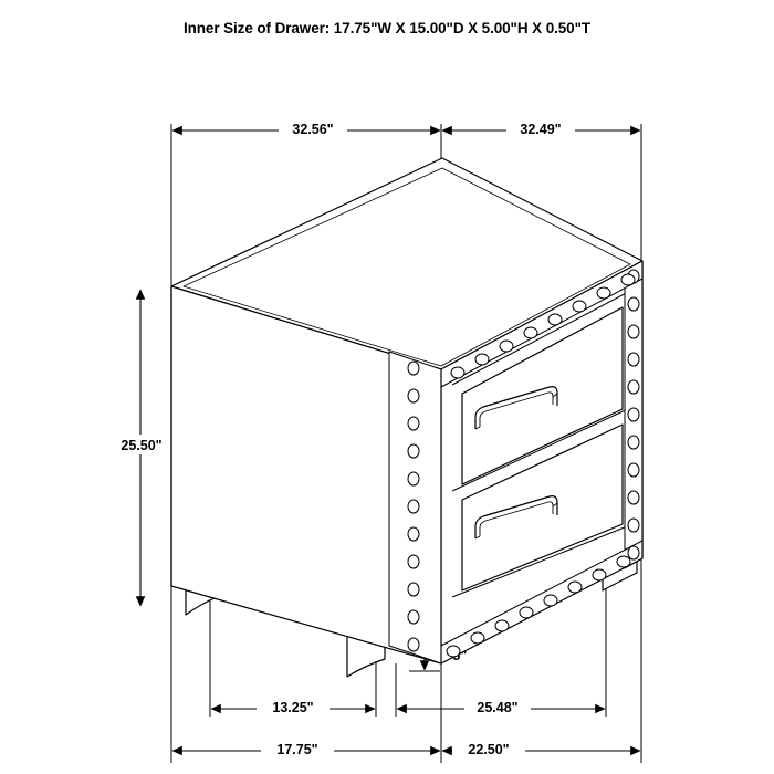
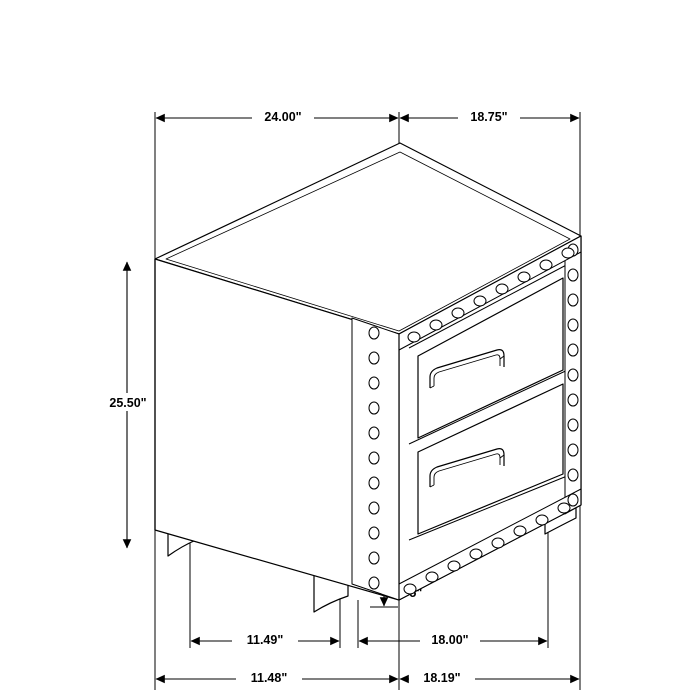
- Inner Size of Drawer: 17.75"W X 15.00"D X 5.00"H X 0.50"T
- 32.56"
+ 24.00"
- 32.49"
+ 18.75"
  25.50"
- 13.25"
+ 11.49"
- 25.48"
+ 18.00"
- 17.75"
+ 11.48"
- 22.50"
+ 18.19"
